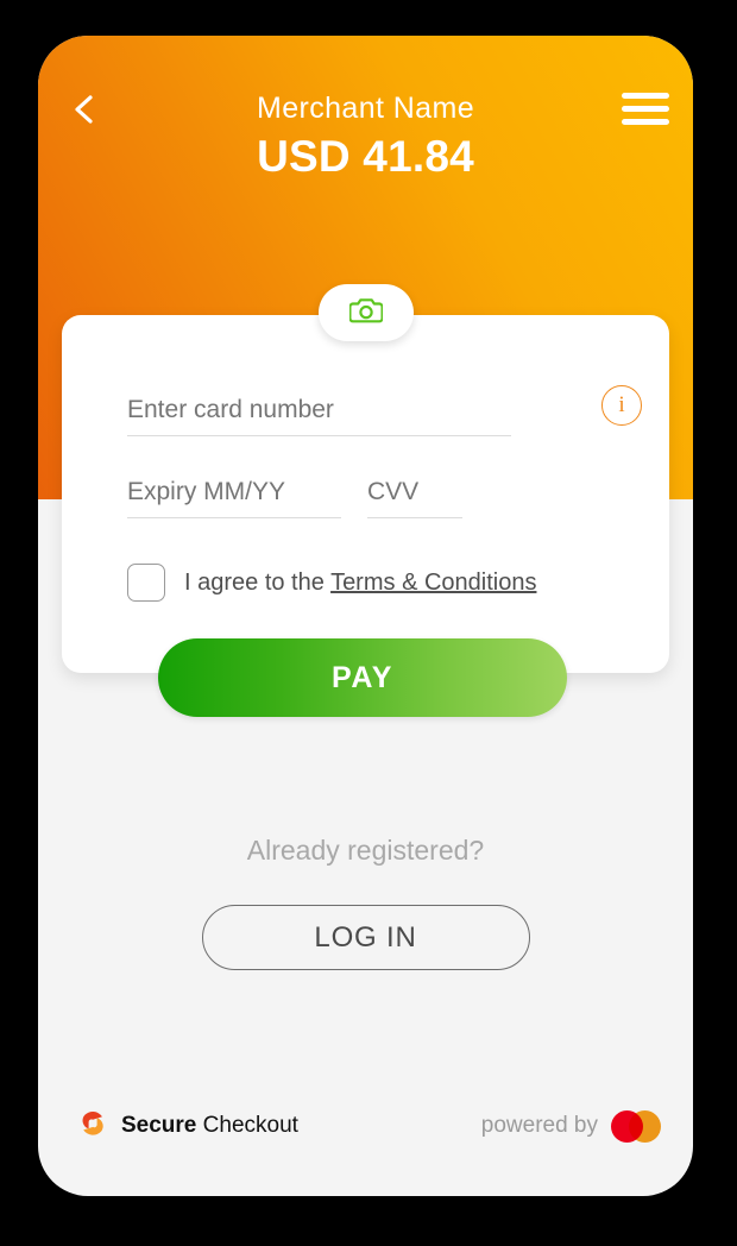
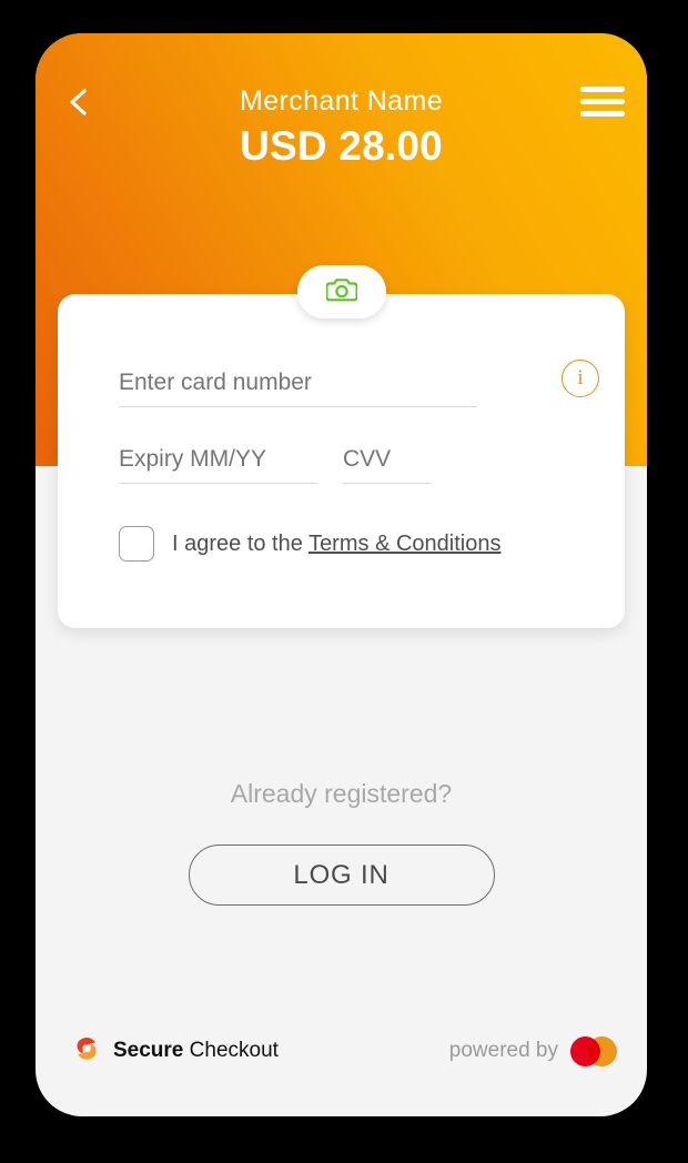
  Merchant Name
- USD 41.84
+ USD 28.00
  Enter card number
  i
  Expiry MM/YY
  CVV
  I agree to the Terms & Conditions
- PAY
  Already registered?
  LOG IN
  Secure Checkout
  powered by
